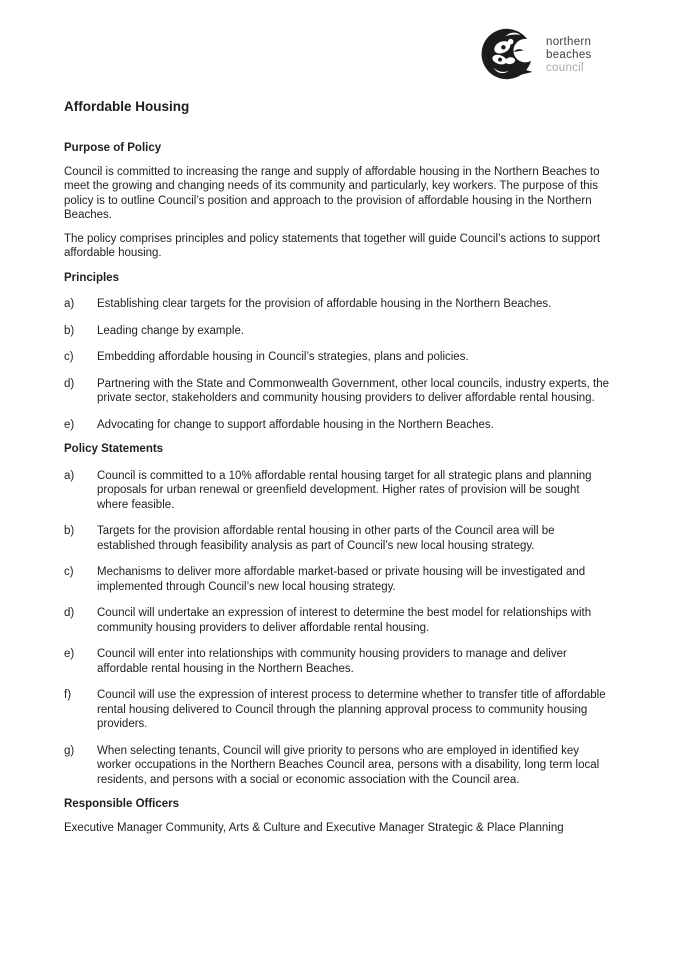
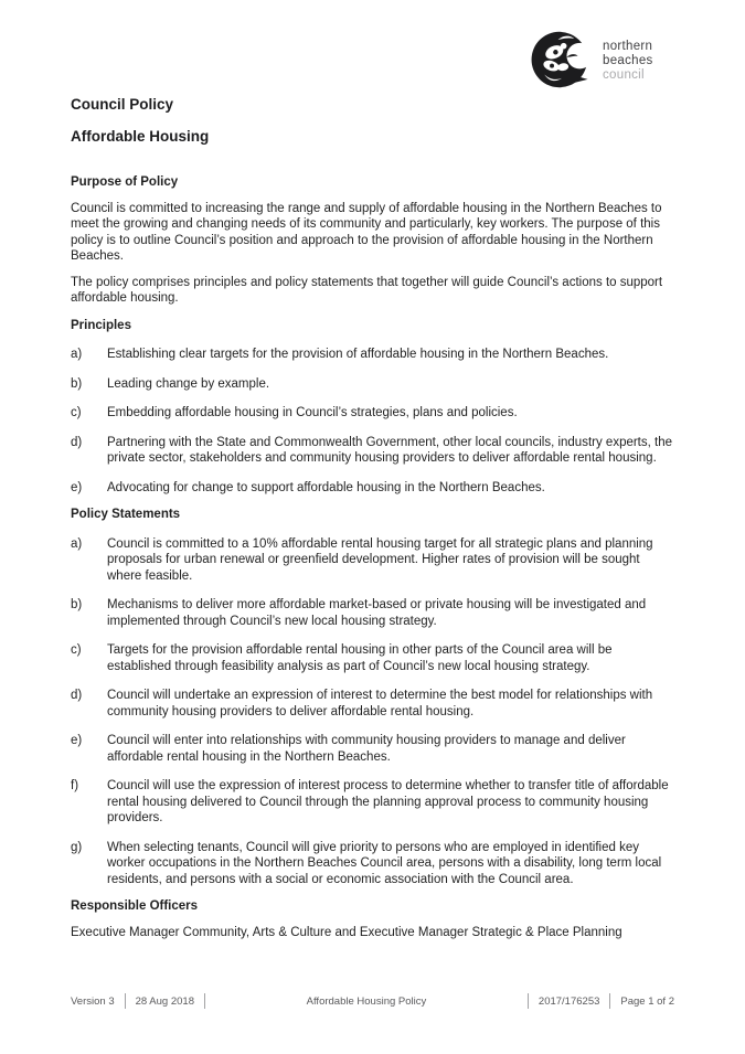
  northern
  beaches
  council
+ Council Policy
  Affordable Housing
  Purpose of Policy
  Council is committed to increasing the range and supply of affordable housing in the Northern Beaches to meet the growing and changing needs of its community and particularly, key workers. The purpose of this policy is to outline Council’s position and approach to the provision of affordable housing in the Northern Beaches.
  The policy comprises principles and policy statements that together will guide Council’s actions to support affordable housing.
  Principles
  a)
  Establishing clear targets for the provision of affordable housing in the Northern Beaches.
  b)
  Leading change by example.
  c)
  Embedding affordable housing in Council’s strategies, plans and policies.
  d)
  Partnering with the State and Commonwealth Government, other local councils, industry experts, the private sector, stakeholders and community housing providers to deliver affordable rental housing.
  e)
  Advocating for change to support affordable housing in the Northern Beaches.
  Policy Statements
  a)
  Council is committed to a 10% affordable rental housing target for all strategic plans and planning proposals for urban renewal or greenfield development. Higher rates of provision will be sought where feasible.
  b)
- Targets for the provision affordable rental housing in other parts of the Council area will be established through feasibility analysis as part of Council’s new local housing strategy.
+ Mechanisms to deliver more affordable market-based or private housing will be investigated and implemented through Council’s new local housing strategy.
  c)
- Mechanisms to deliver more affordable market-based or private housing will be investigated and implemented through Council’s new local housing strategy.
+ Targets for the provision affordable rental housing in other parts of the Council area will be established through feasibility analysis as part of Council’s new local housing strategy.
  d)
  Council will undertake an expression of interest to determine the best model for relationships with community housing providers to deliver affordable rental housing.
  e)
  Council will enter into relationships with community housing providers to manage and deliver affordable rental housing in the Northern Beaches.
  f)
  Council will use the expression of interest process to determine whether to transfer title of affordable rental housing delivered to Council through the planning approval process to community housing providers.
  g)
  When selecting tenants, Council will give priority to persons who are employed in identified key worker occupations in the Northern Beaches Council area, persons with a disability, long term local residents, and persons with a social or economic association with the Council area.
  Responsible Officers
  Executive Manager Community, Arts & Culture and Executive Manager Strategic & Place Planning
+ Version 3
+ 28 Aug 2018
+ Affordable Housing Policy
+ 2017/176253
+ Page 1 of 2
